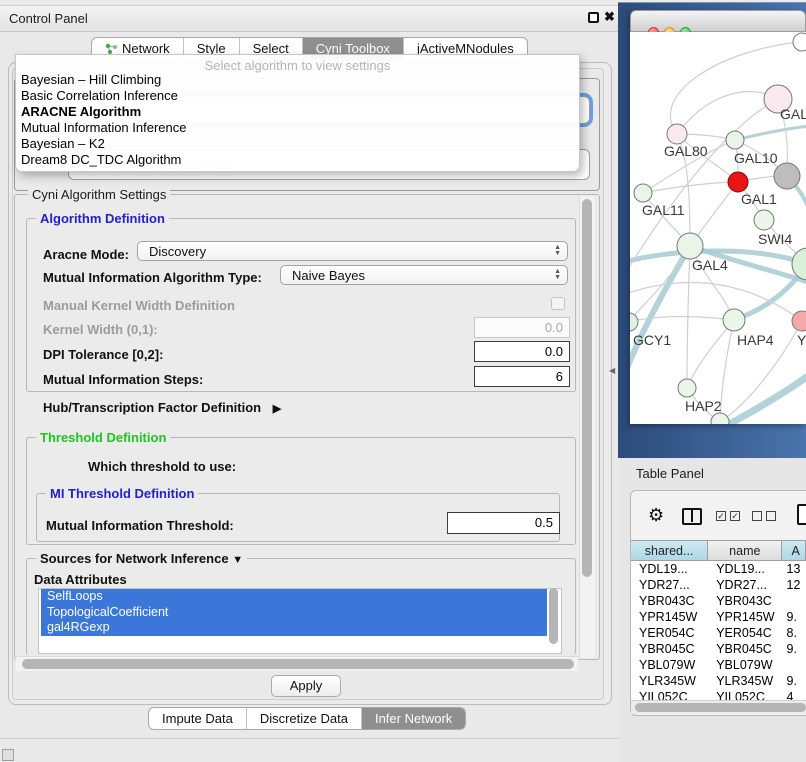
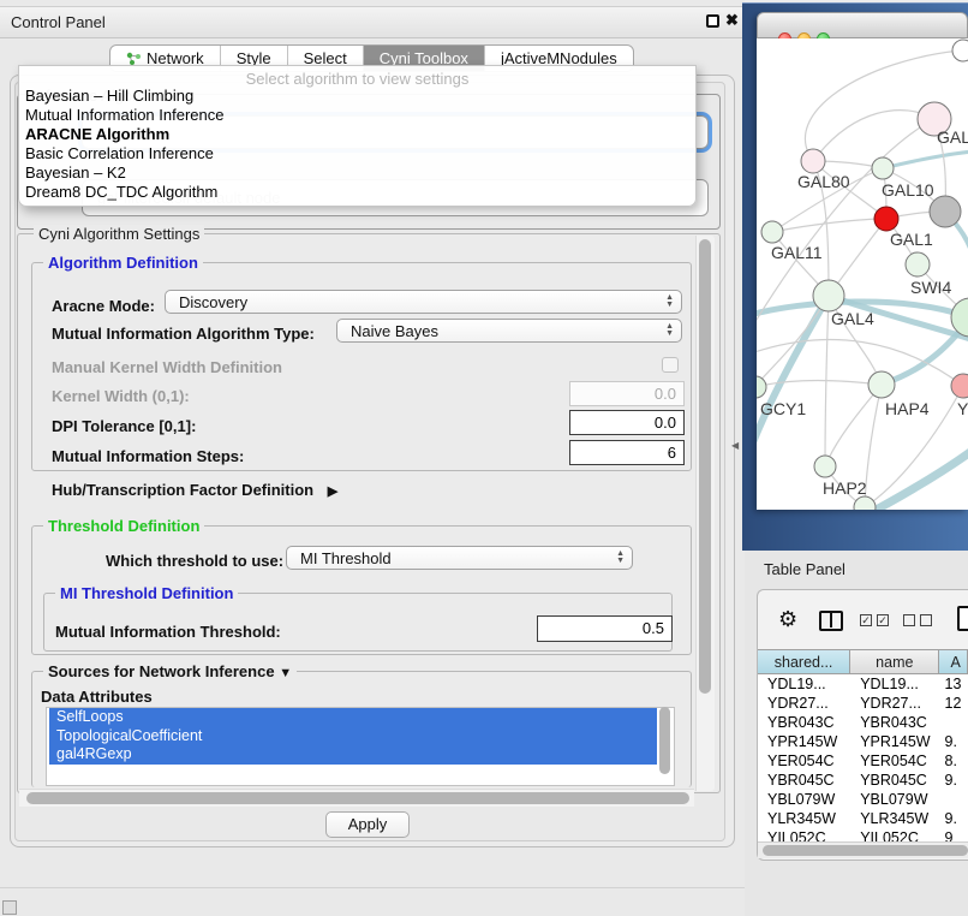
  Control Panel
  ✖
  Network
  Style
  Select
  Cyni Toolbox
  jActiveMNodules
  Select algorithm to view settings
  Bayesian – Hill Climbing
- Basic Correlation Inference
+ Mutual Information Inference
  ARACNE Algorithm
- Mutual Information Inference
+ Basic Correlation Inference
  Bayesian – K2
  Dream8 DC_TDC Algorithm
  Cyni Algorithm Settings
  Algorithm Definition
  Aracne Mode:
  Discovery
  Mutual Information Algorithm Type:
  Naive Bayes
  Manual Kernel Width Definition
  Kernel Width (0,1):
  0.0
- DPI Tolerance [0,2]:
+ DPI Tolerance [0,1]:
  0.0
  Mutual Information Steps:
  6
  Hub/Transcription Factor Definition ▶
  Threshold Definition
  Which threshold to use:
+ MI Threshold
  MI Threshold Definition
  Mutual Information Threshold:
  0.5
  Sources for Network Inference ▼
  Data Attributes
  SelfLoops
  TopologicalCoefficient
  gal4RGexp
  Apply
- Impute Data
- Discretize Data
- Infer Network
  ◀
  GAL
  GAL80
  GAL10
  GAL1
  GAL11
  SWI4
  GAL4
  GCY1
  HAP4
  Y
  HAP2
  Table Panel
  ⚙
  ✓
  ✓
  shared...
  name
  A
  YDL19...
  YDL19...
  13
  YDR27...
  YDR27...
  12
  YBR043C
  YBR043C
  YPR145W
  YPR145W
  9.
  YER054C
  YER054C
  8.
  YBR045C
  YBR045C
  9.
  YBL079W
  YBL079W
  YLR345W
  YLR345W
  9.
  YIL052C
  YIL052C
- 4
+ 9
